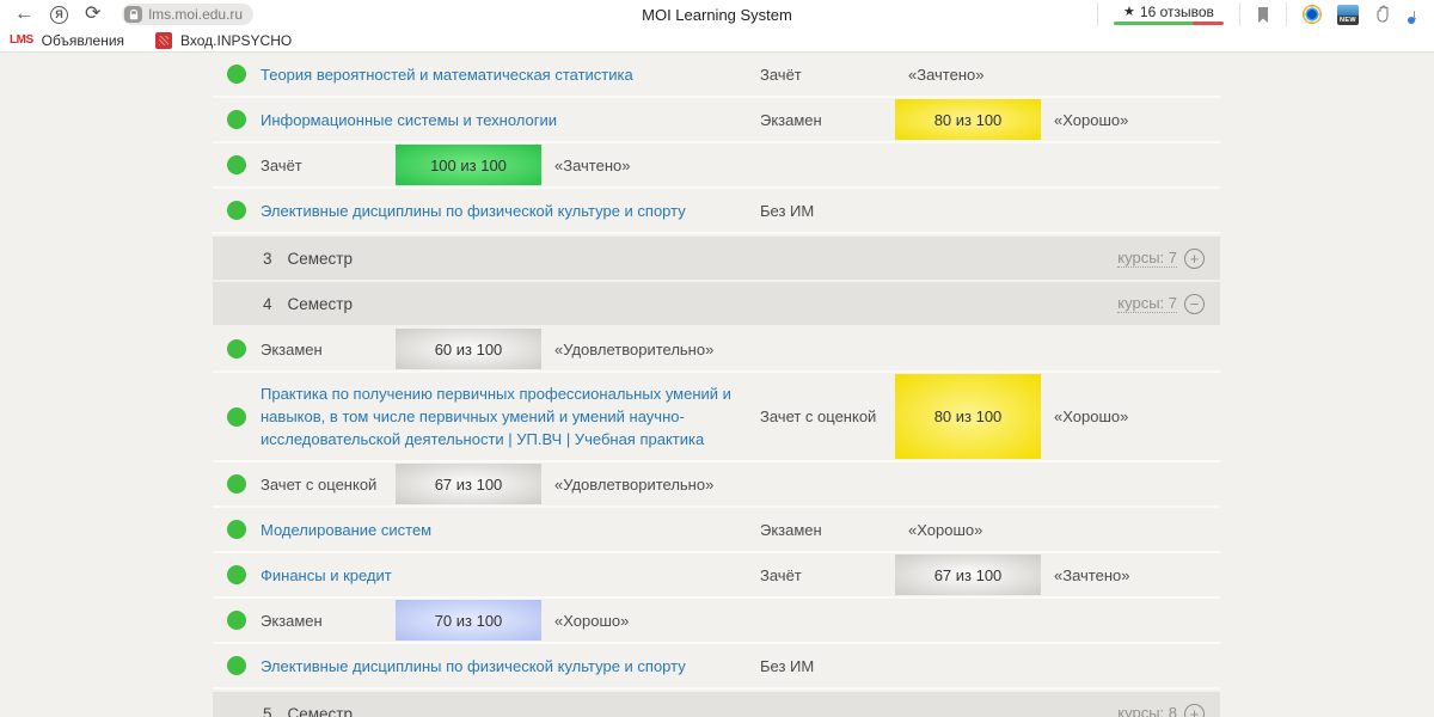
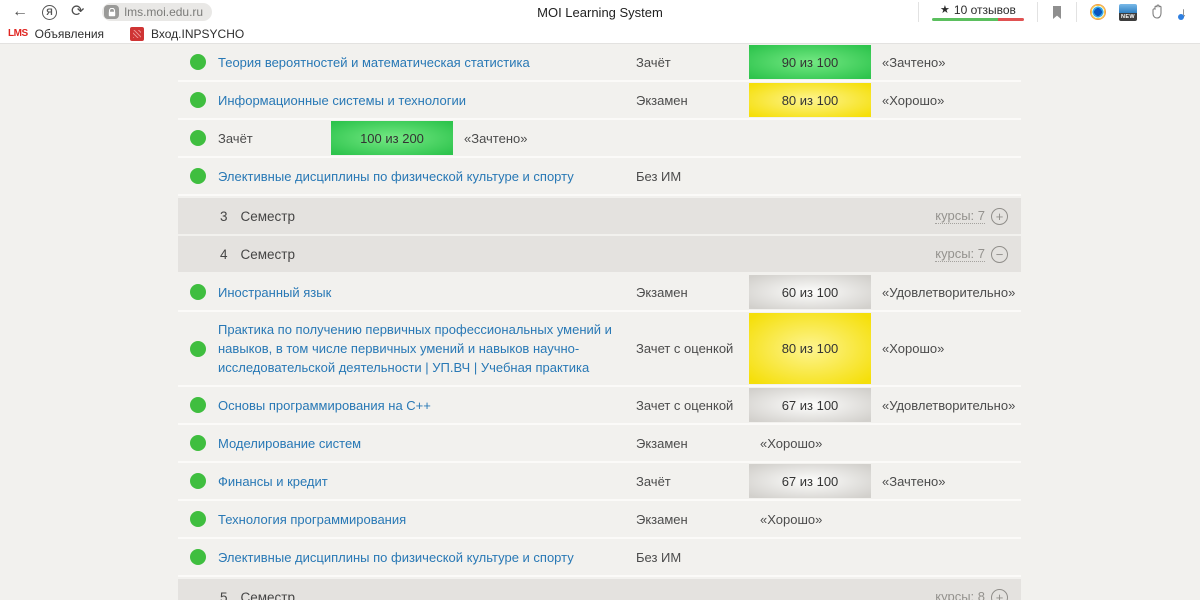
  ←
  Я
  ⟳
  lms.moi.edu.ru
  MOI Learning System
  ★
- 16 отзывов
+ 10 отзывов
  ↓
  LMS
  Объявления
  Вход.INPSYCHO
  Теория вероятностей и математическая статистика
  Зачёт
+ 90 из 100
  «Зачтено»
  Информационные системы и технологии
  Экзамен
  80 из 100
  «Хорошо»
  Зачёт
- 100 из 100
+ 100 из 200
  «Зачтено»
  Элективные дисциплины по физической культуре и спорту
  Без ИМ
  3
  Семестр
  курсы: 7
  +
  4
  Семестр
  курсы: 7
  −
+ Иностранный язык
  Экзамен
  60 из 100
  «Удовлетворительно»
- Практика по получению первичных профессиональных умений и навыков, в том числе первичных умений и умений научно-исследовательской деятельности | УП.ВЧ | Учебная практика
+ Практика по получению первичных профессиональных умений и навыков, в том числе первичных умений и навыков научно-исследовательской деятельности | УП.ВЧ | Учебная практика
  Зачет с оценкой
  80 из 100
  «Хорошо»
+ Основы программирования на C++
  Зачет с оценкой
  67 из 100
  «Удовлетворительно»
  Моделирование систем
  Экзамен
  «Хорошо»
  Финансы и кредит
  Зачёт
  67 из 100
  «Зачтено»
+ Технология программирования
  Экзамен
- 70 из 100
  «Хорошо»
  Элективные дисциплины по физической культуре и спорту
  Без ИМ
  5
  Семестр
  курсы: 8
  +
